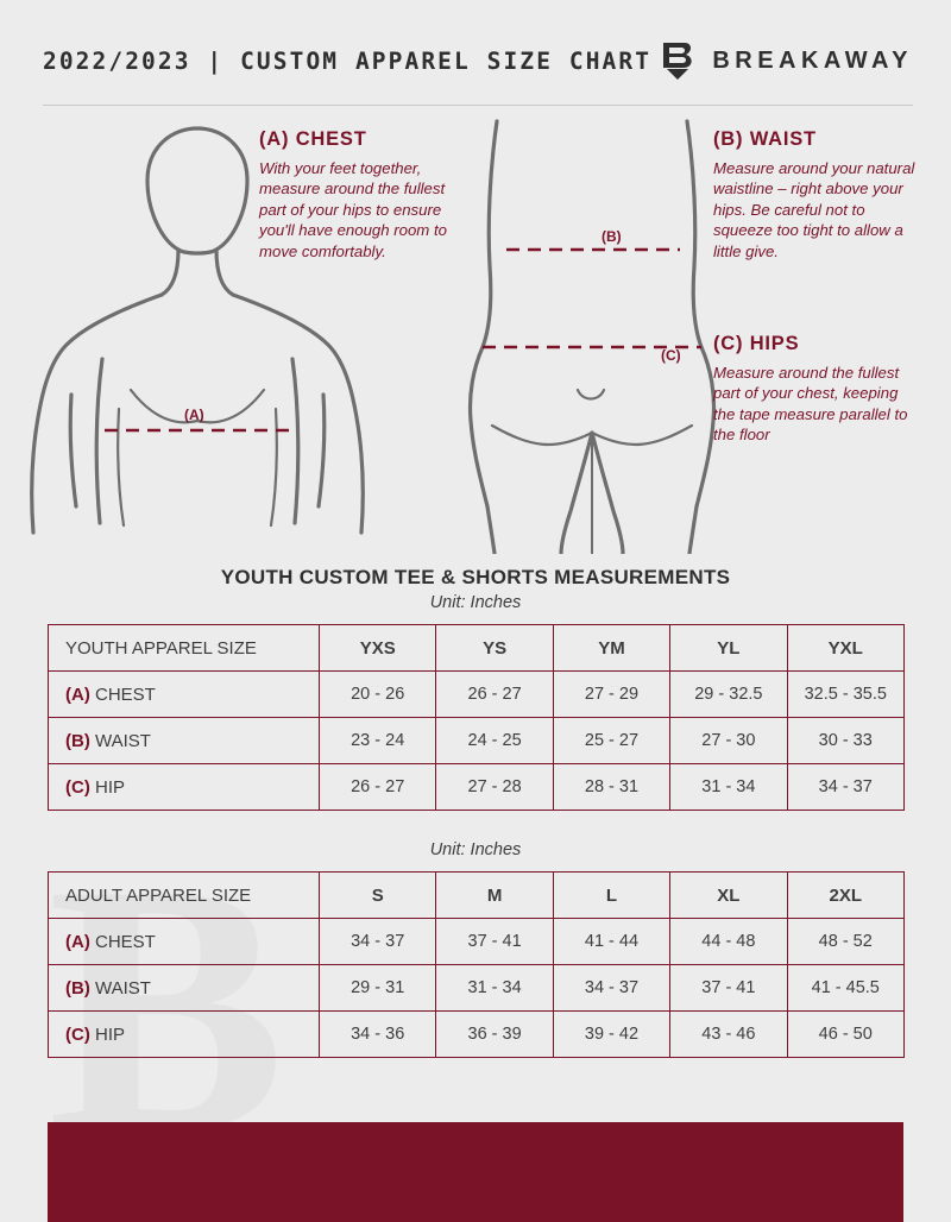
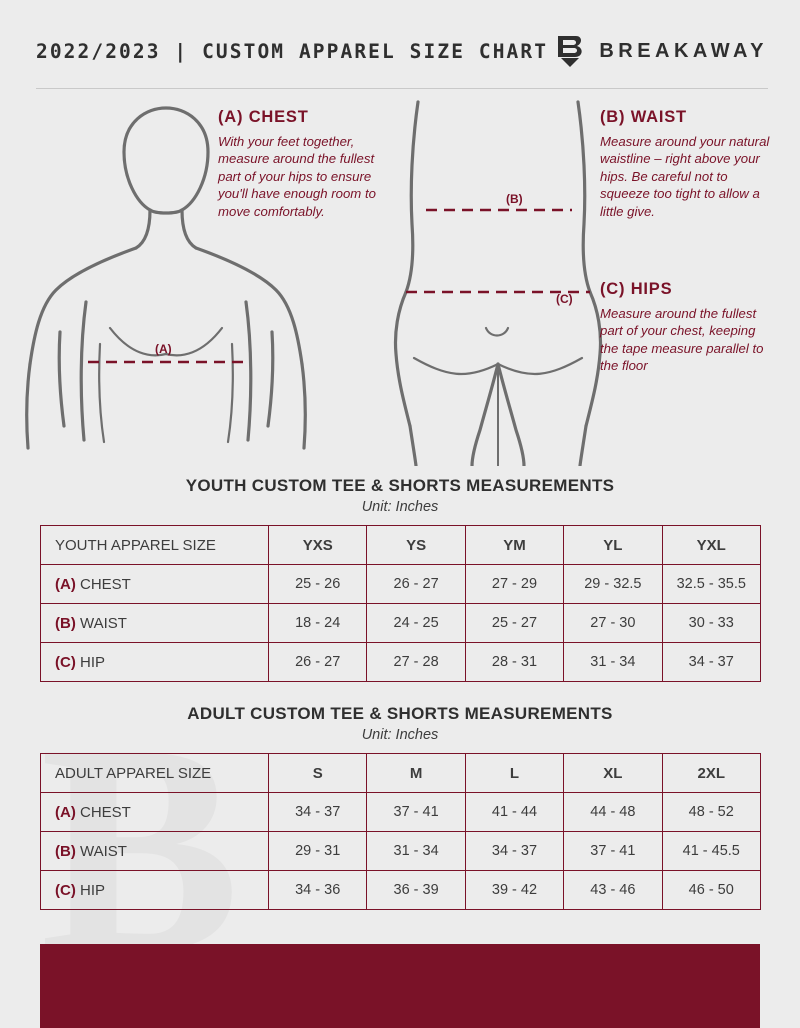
  B
  2022/2023 | CUSTOM APPAREL SIZE CHART
  BREAKAWAY
  (A)
  (B)
  (C)
  (A) CHEST
  With your feet together, measure around the fullest part of your hips to ensure you'll have enough room to move comfortably.
  (B) WAIST
  Measure around your natural waistline – right above your hips. Be careful not to squeeze too tight to allow a little give.
  (C) HIPS
  Measure around the fullest part of your chest, keeping the tape measure parallel to the floor
  YOUTH CUSTOM TEE & SHORTS MEASUREMENTS
  Unit: Inches
  YOUTH APPAREL SIZE	YXS	YS	YM	YL	YXL
- (A) CHEST	20 - 26	26 - 27	27 - 29	29 - 32.5	32.5 - 35.5
+ (A) CHEST	25 - 26	26 - 27	27 - 29	29 - 32.5	32.5 - 35.5
- (B) WAIST	23 - 24	24 - 25	25 - 27	27 - 30	30 - 33
+ (B) WAIST	18 - 24	24 - 25	25 - 27	27 - 30	30 - 33
  (C) HIP	26 - 27	27 - 28	28 - 31	31 - 34	34 - 37
+ ADULT CUSTOM TEE & SHORTS MEASUREMENTS
  Unit: Inches
  ADULT APPAREL SIZE	S	M	L	XL	2XL
  (A) CHEST	34 - 37	37 - 41	41 - 44	44 - 48	48 - 52
  (B) WAIST	29 - 31	31 - 34	34 - 37	37 - 41	41 - 45.5
  (C) HIP	34 - 36	36 - 39	39 - 42	43 - 46	46 - 50
